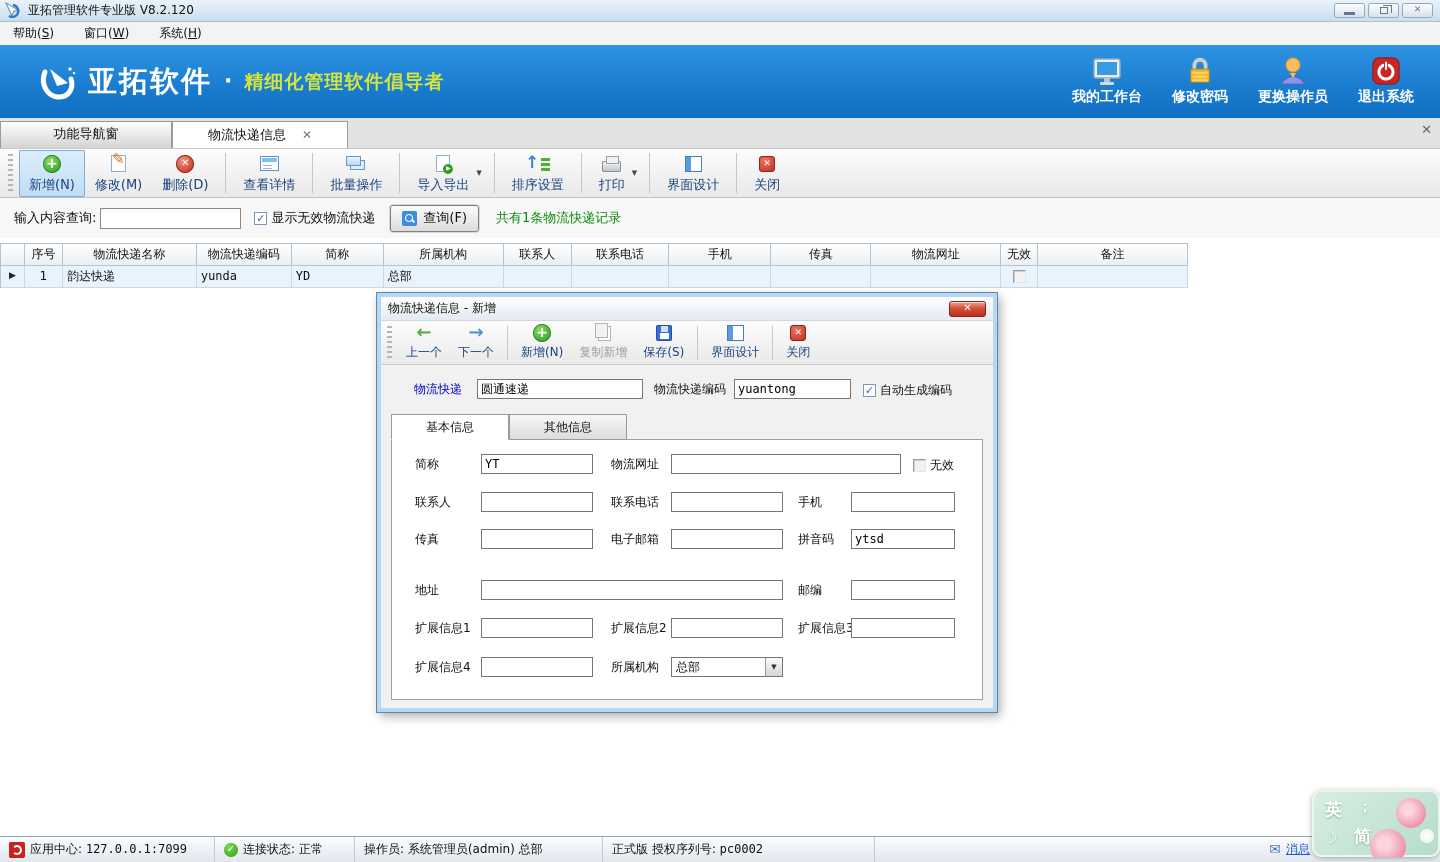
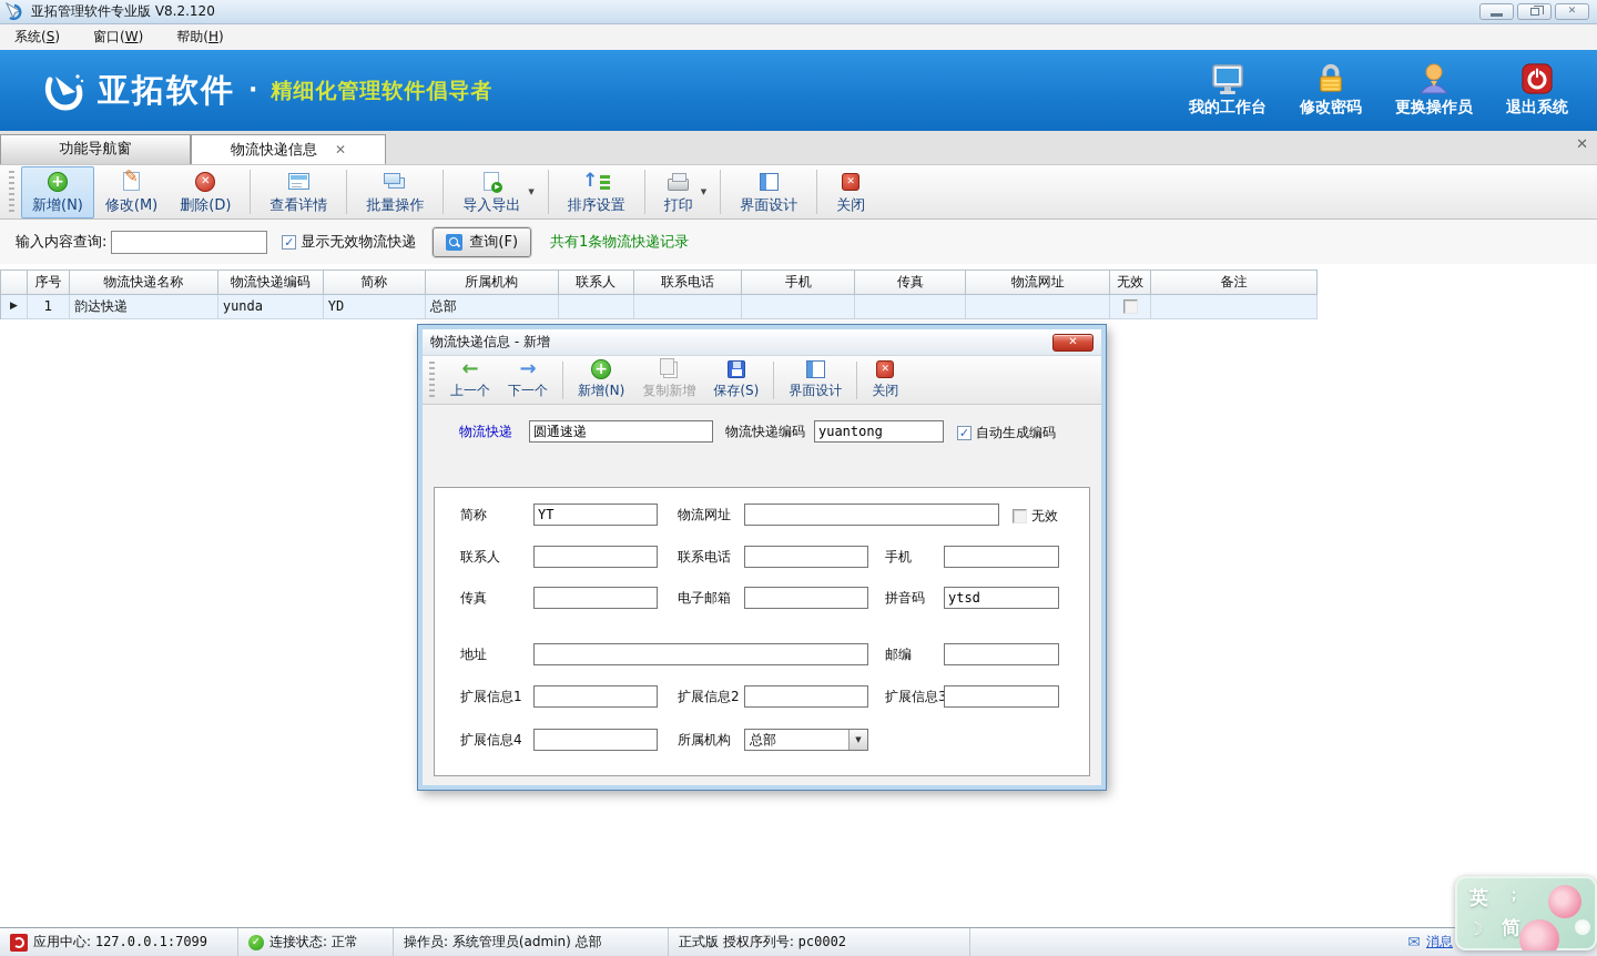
  亚拓管理软件专业版 V8.2.120
  ✕
- 帮助(S)
+ 系统(S)
  窗口(W)
- 系统(H)
+ 帮助(H)
  亚拓软件
  ·
  精细化管理软件倡导者
  我的工作台
  修改密码
  更换操作员
  退出系统
  功能导航窗
  物流快递信息
  ✕
  ✕
  +
  新增(N)
  ✎
  修改(M)
  ✕
  删除(D)
  查看详情
  批量操作
  导入导出
  ▼
  ↑
  排序设置
  打印
  ▼
  界面设计
  ✕
  关闭
  输入内容查询:
  ✓
  显示无效物流快递
  查询(F)
  共有1条物流快递记录
  序号
  物流快递名称
  物流快递编码
  简称
  所属机构
  联系人
  联系电话
  手机
  传真
  物流网址
  无效
  备注
  ▶
  1
  韵达快递
  yunda
  YD
  总部
  物流快递信息 - 新增
  ✕
  ←
  上一个
  →
  下一个
  +
  新增(N)
  复制新增
  保存(S)
  界面设计
  ✕
  关闭
  物流快递
  圆通速递
  物流快递编码
  yuantong
  ✓
  自动生成编码
- 基本信息
- 其他信息
  简称
  YT
  物流网址
  无效
  联系人
  联系电话
  手机
  传真
  电子邮箱
  拼音码
  ytsd
  地址
  邮编
  扩展信息1
  扩展信息2
  扩展信息3
  扩展信息4
  所属机构
  总部
  ▼
  应用中心: 127.0.0.1:7099
  ✓
  连接状态: 正常
  操作员: 系统管理员(admin) 总部
  正式版 授权序列号: pc0002
  ✉
  消息
  英
  ；
  ☽
  简
